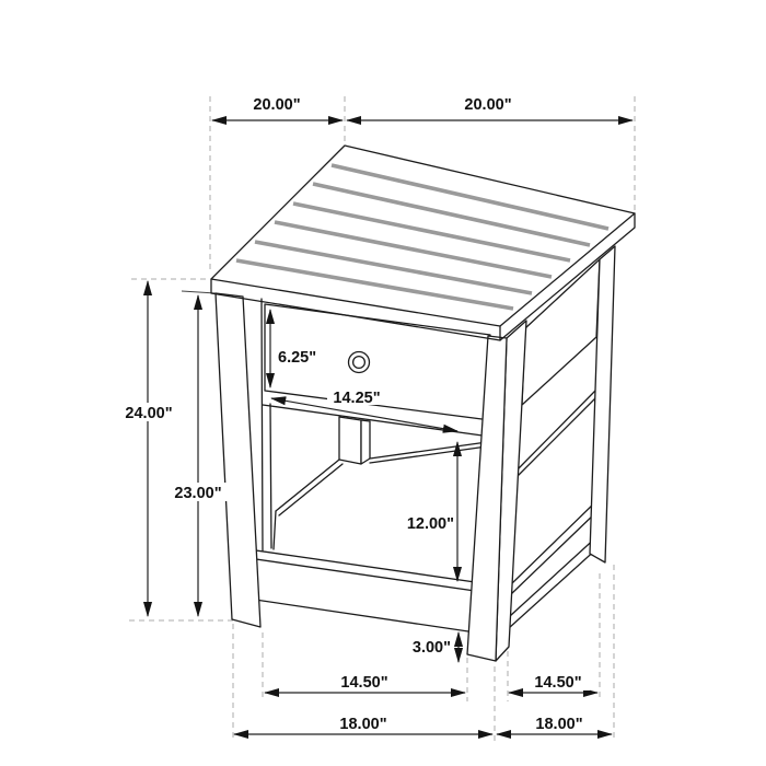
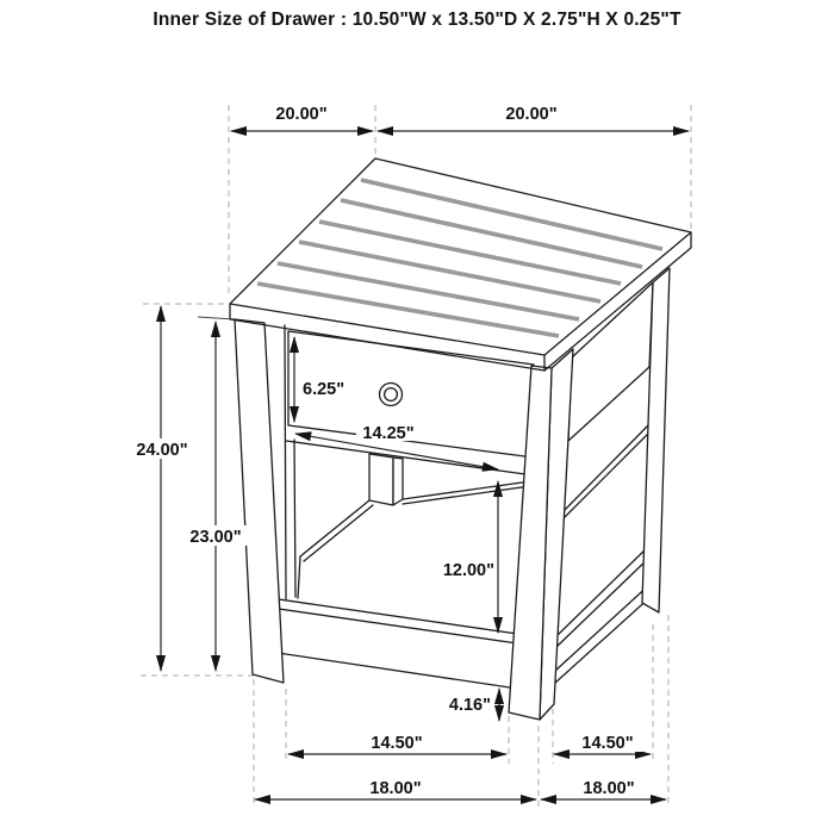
+ Inner Size of Drawer : 10.50"W x 13.50"D X 2.75"H X 0.25"T
  20.00"
  20.00"
  24.00"
  23.00"
  6.25"
  14.25"
  12.00"
- 3.00"
+ 4.16"
  14.50"
  14.50"
  18.00"
  18.00"
